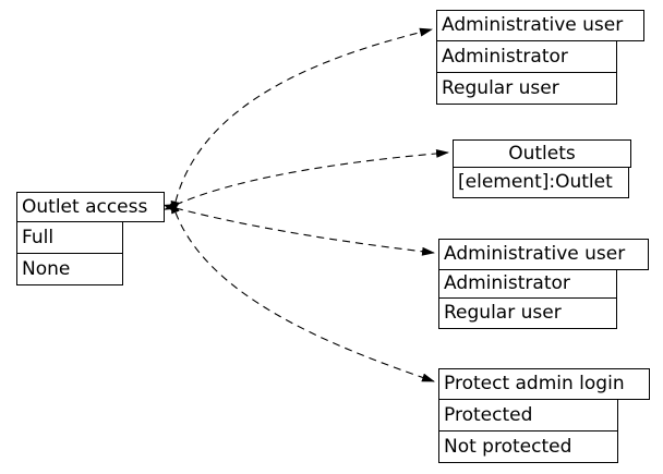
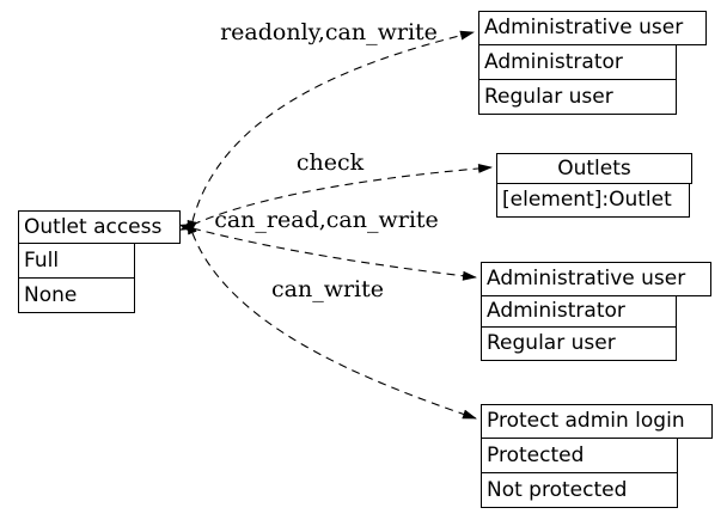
+ readonly,can_write
+ check
+ can_read,can_write
+ can_write
  Outlet access
  Full
  None
  Administrative user
  Administrator
  Regular user
  Outlets
  [element]:Outlet
  Administrative user
  Administrator
  Regular user
  Protect admin login
  Protected
  Not protected
